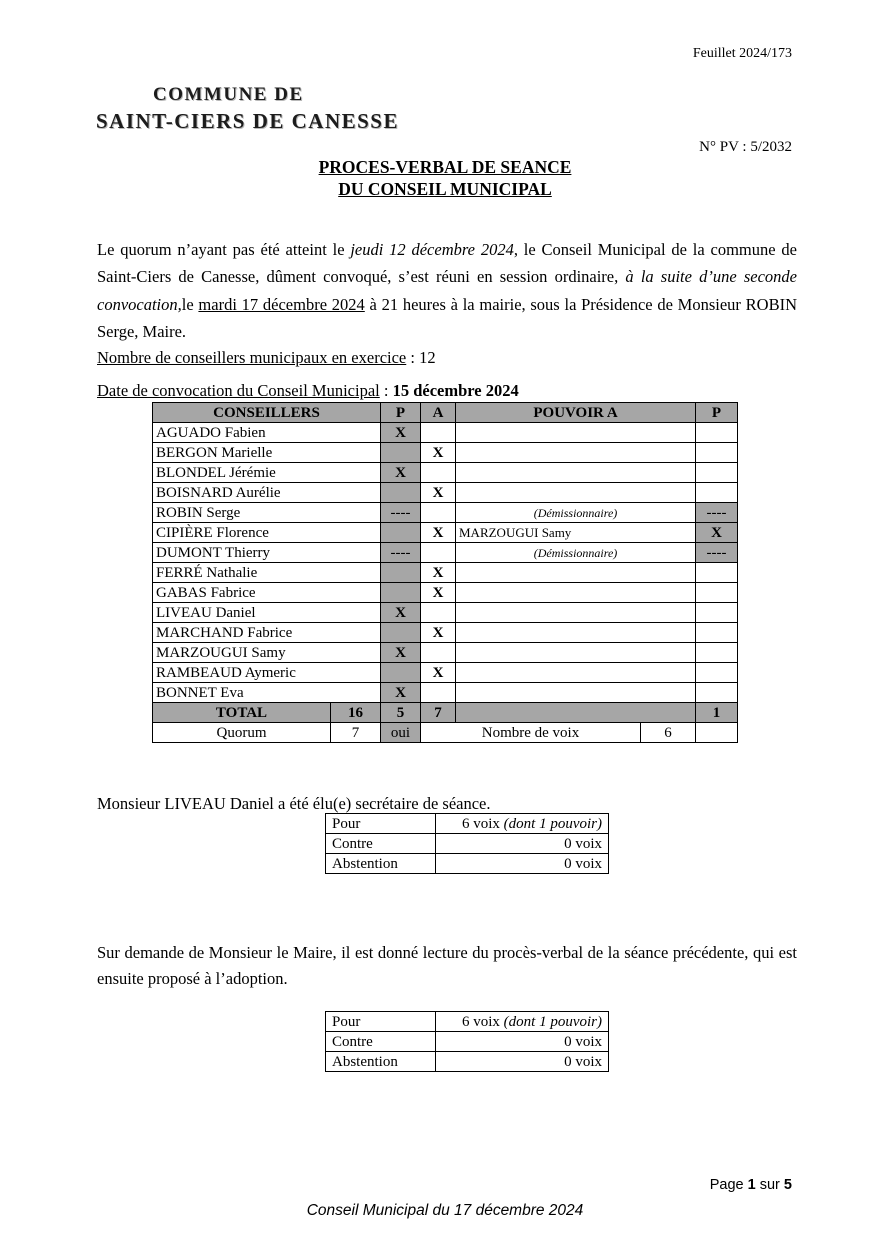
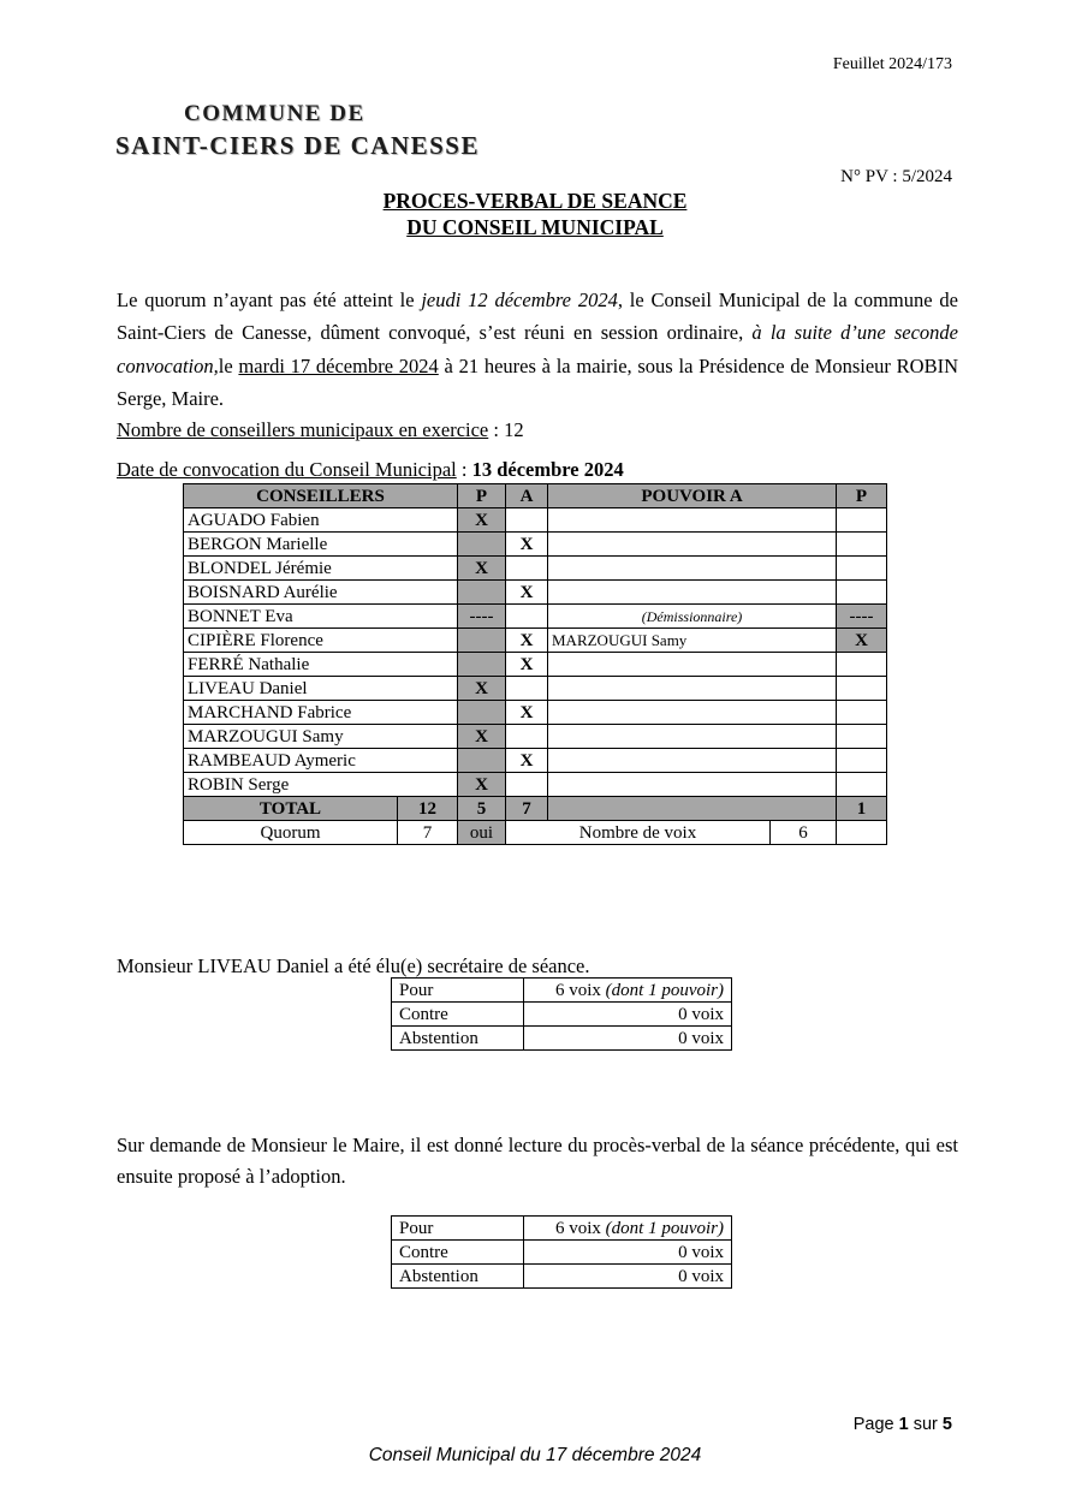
  Feuillet 2024/173
  COMMUNE DE
  SAINT-CIERS DE CANESSE
- N° PV : 5/2032
+ N° PV : 5/2024
  PROCES-VERBAL DE SEANCE
  DU CONSEIL MUNICIPAL
  Le quorum n’ayant pas été atteint le jeudi 12 décembre 2024, le Conseil Municipal de la commune de Saint-Ciers de Canesse, dûment convoqué, s’est réuni en session ordinaire, à la suite d’une seconde convocation,le mardi 17 décembre 2024 à 21 heures à la mairie, sous la Présidence de Monsieur ROBIN Serge, Maire.
  Nombre de conseillers municipaux en exercice : 12
- Date de convocation du Conseil Municipal : 15 décembre 2024
+ Date de convocation du Conseil Municipal : 13 décembre 2024
  CONSEILLERS	P	A	POUVOIR A	P
  AGUADO Fabien	X
  BERGON Marielle		X
  BLONDEL Jérémie	X
  BOISNARD Aurélie		X
- ROBIN Serge	----		(Démissionnaire)	----
+ BONNET Eva	----		(Démissionnaire)	----
  CIPIÈRE Florence		X	MARZOUGUI Samy	X
- DUMONT Thierry	----		(Démissionnaire)	----
  FERRÉ Nathalie		X
- GABAS Fabrice		X
  LIVEAU Daniel	X
  MARCHAND Fabrice		X
  MARZOUGUI Samy	X
  RAMBEAUD Aymeric		X
- BONNET Eva	X
+ ROBIN Serge	X
- TOTAL	16	5	7		1
+ TOTAL	12	5	7		1
  Quorum	7	oui	Nombre de voix	6
  Monsieur LIVEAU Daniel a été élu(e) secrétaire de séance.
  Pour	6 voix (dont 1 pouvoir)
  Contre	0 voix
  Abstention	0 voix
  Sur demande de Monsieur le Maire, il est donné lecture du procès-verbal de la séance précédente, qui est ensuite proposé à l’adoption.
  Pour	6 voix (dont 1 pouvoir)
  Contre	0 voix
  Abstention	0 voix
  Page 1 sur 5
  Conseil Municipal du 17 décembre 2024
